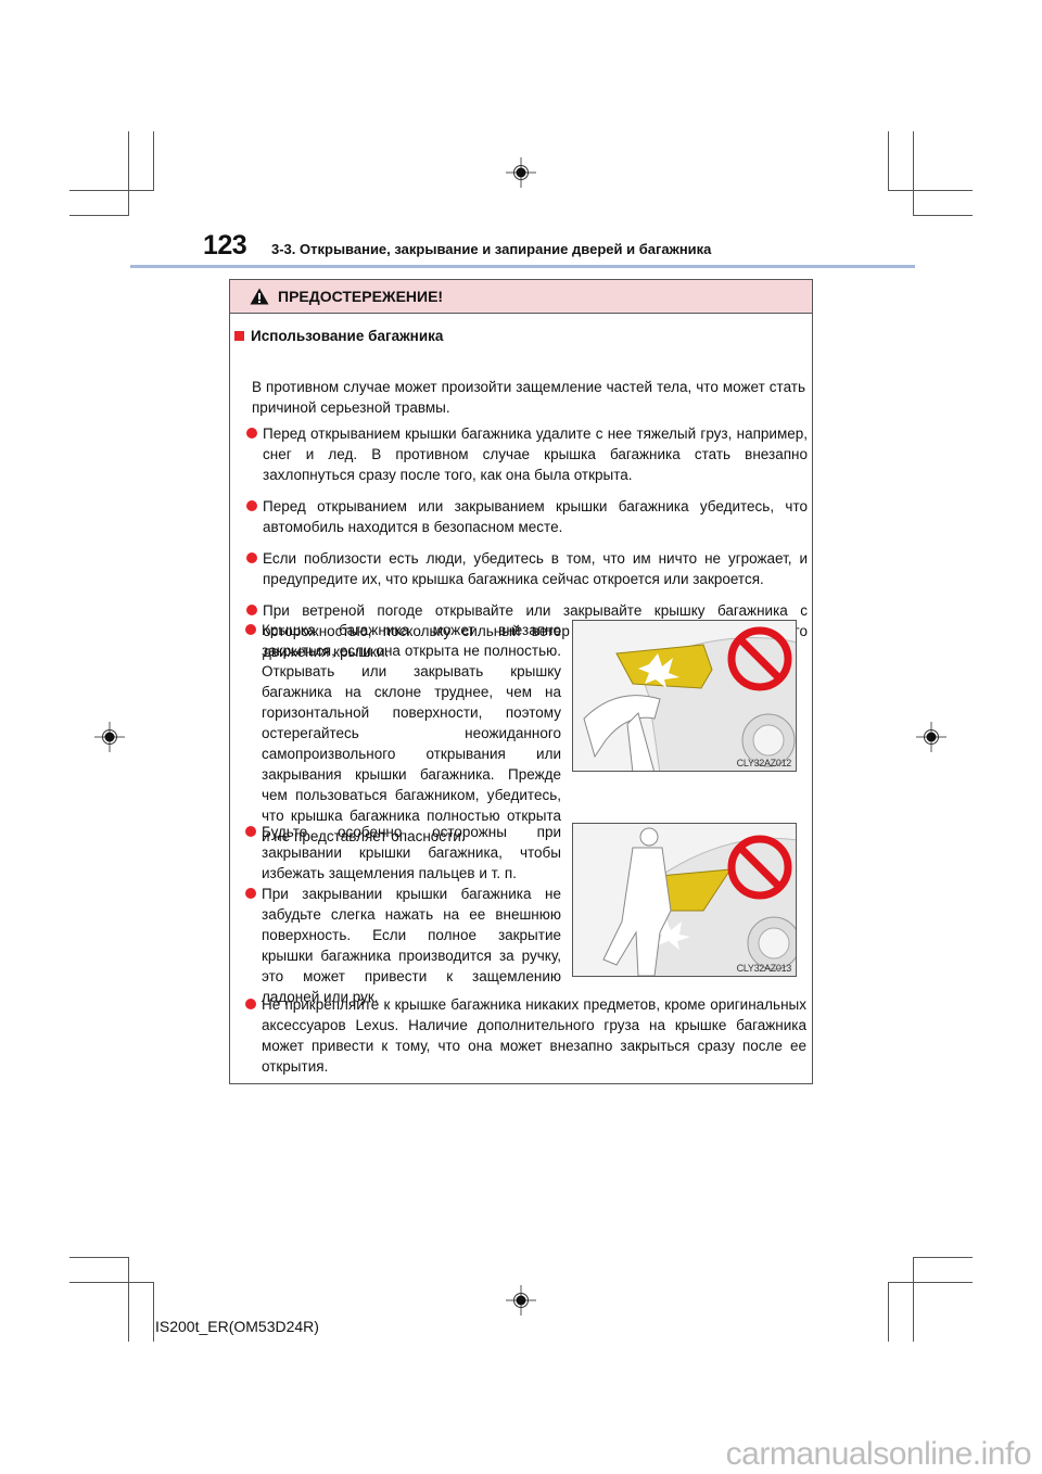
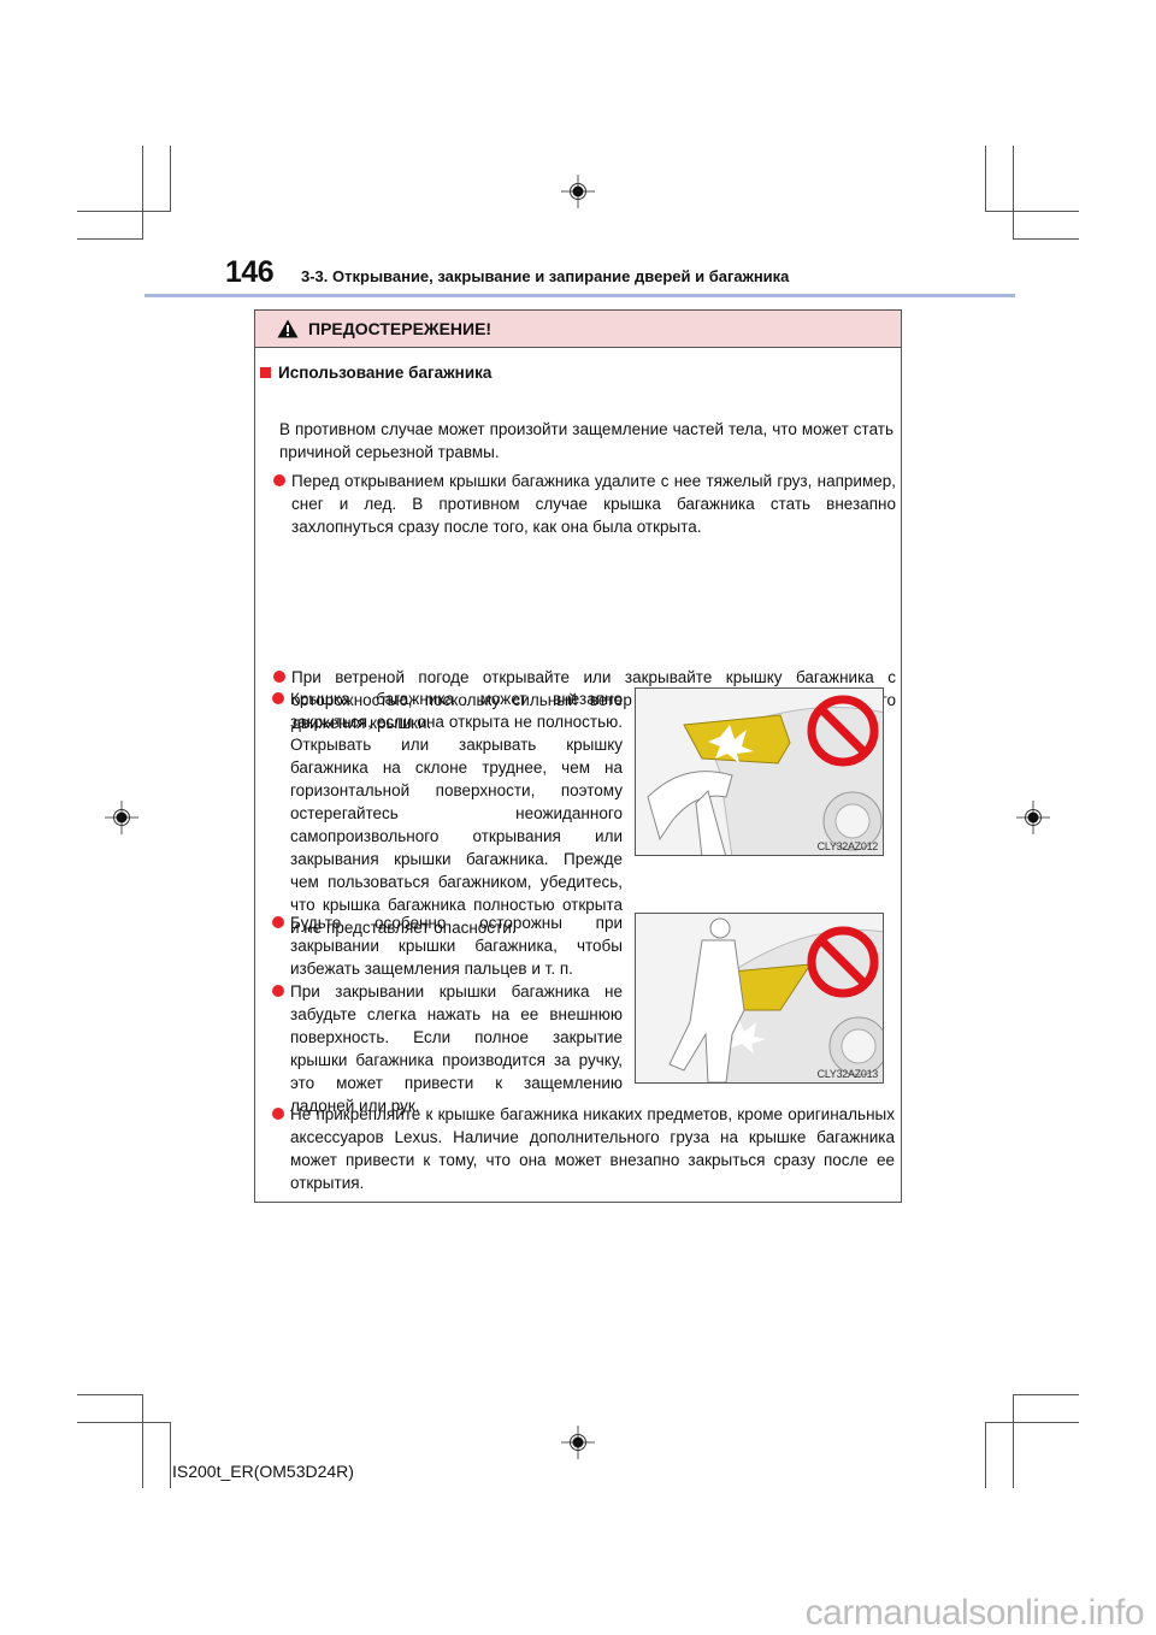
- 123
+ 146
  3-3. Открывание, закрывание и запирание дверей и багажника
  ПРЕДОСТЕРЕЖЕНИЕ!
  Использование багажника
  В противном случае может произойти защемление частей тела, что может стать причиной серьезной травмы.
  Перед открыванием крышки багажника удалите с нее тяжелый груз, например, снег и лед. В противном случае крышка багажника стать внезапно захлопнуться сразу после того, как она была открыта.
- Перед открыванием или закрыванием крышки багажника убедитесь, что автомобиль находится в безопасном месте.
- Если поблизости есть люди, убедитесь в том, что им ничто не угрожает, и предупредите их, что крышка багажника сейчас откроется или закроется.
  При ветреной погоде открывайте или закрывайте крышку багажника с осторожностью, поскольку сильный ветерго движения крышки.
  Крышка багажника может внезапно закрыться, если она открыта не полностью. Открывать или закрывать крышку багажника на склоне труднее, чем на горизонтальной поверхности, поэтому остерегайтесь неожиданного самопроизвольного открывания или закрывания крышки багажника. Прежде чем пользоваться багажником, убедитесь, что крышка багажника полностью открыта и не представляет опасности.
  CLY32AZ012
  Будьте особенно осторожны при закрывании крышки багажника, чтобы избежать защемления пальцев и т. п.
  При закрывании крышки багажника не забудьте слегка нажать на ее внешнюю поверхность. Если полное закрытие крышки багажника производится за ручку, это может привести к защемлению ладоней или рук.
  CLY32AZ013
  Не прикрепляйте к крышке багажника никаких предметов, кроме оригинальных аксессуаров Lexus. Наличие дополнительного груза на крышке багажника может привести к тому, что она может внезапно закрыться сразу после ее открытия.
  IS200t_ER(OM53D24R)
  carmanualsonline.info
